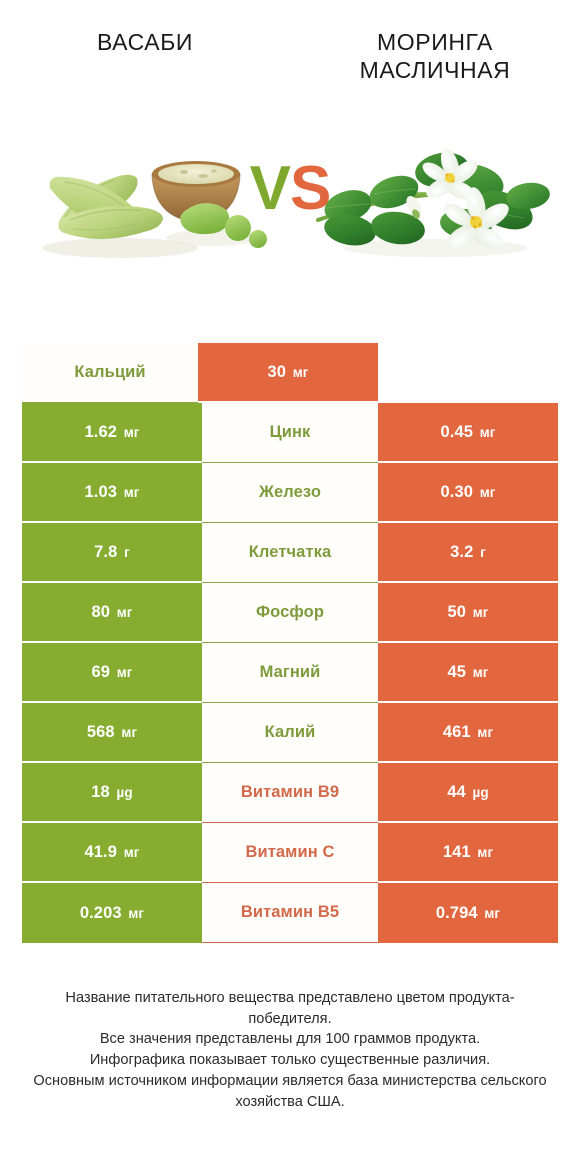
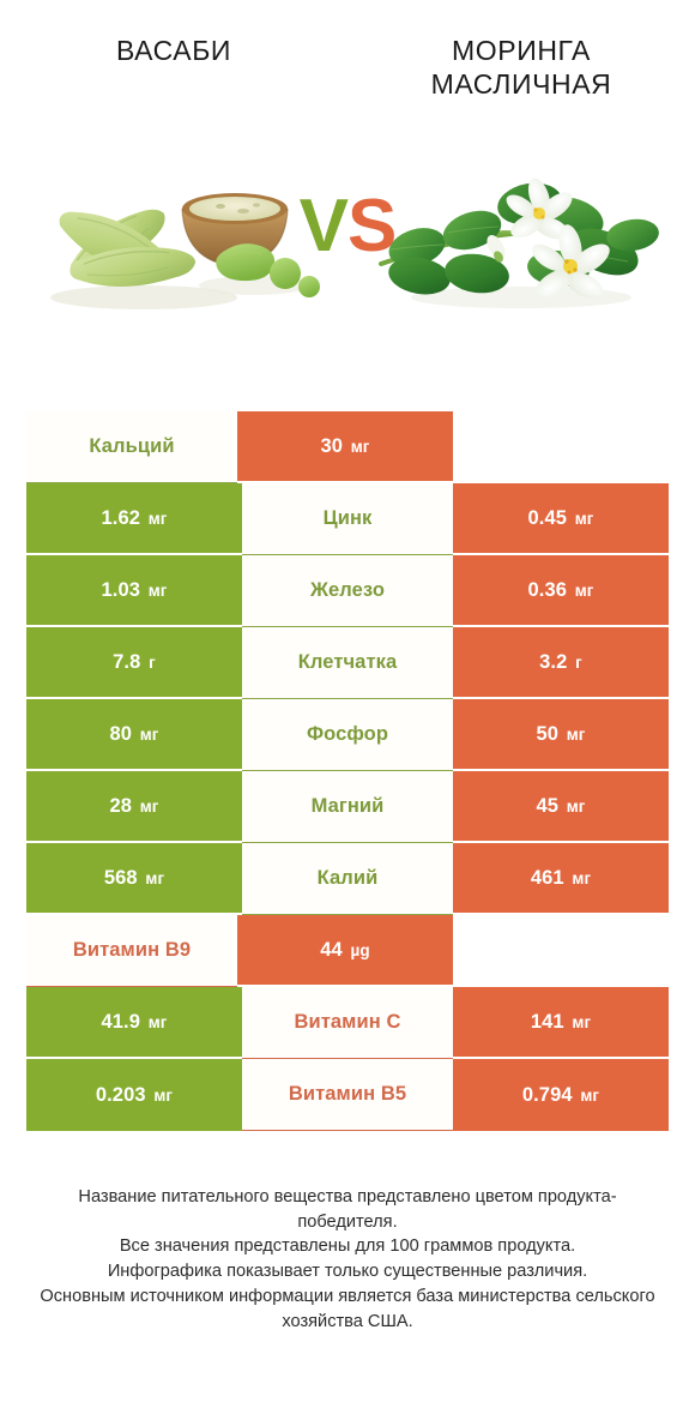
  ВАСАБИ
  МОРИНГА
  МАСЛИЧНАЯ
  VS
  Кальций
  30 мг
  1.62 мг
  Цинк
  0.45 мг
  1.03 мг
  Железо
- 0.30 мг
+ 0.36 мг
  7.8 г
  Клетчатка
  3.2 г
  80 мг
  Фосфор
  50 мг
- 69 мг
+ 28 мг
  Магний
  45 мг
  568 мг
  Калий
  461 мг
- 18 µg
  Витамин B9
  44 µg
  41.9 мг
  Витамин C
  141 мг
  0.203 мг
  Витамин B5
  0.794 мг
  Название питательного вещества представлено цветом продукта-победителя.
  Все значения представлены для 100 граммов продукта.
  Инфографика показывает только существенные различия.
  Основным источником информации является база министерства сельского хозяйства США.
